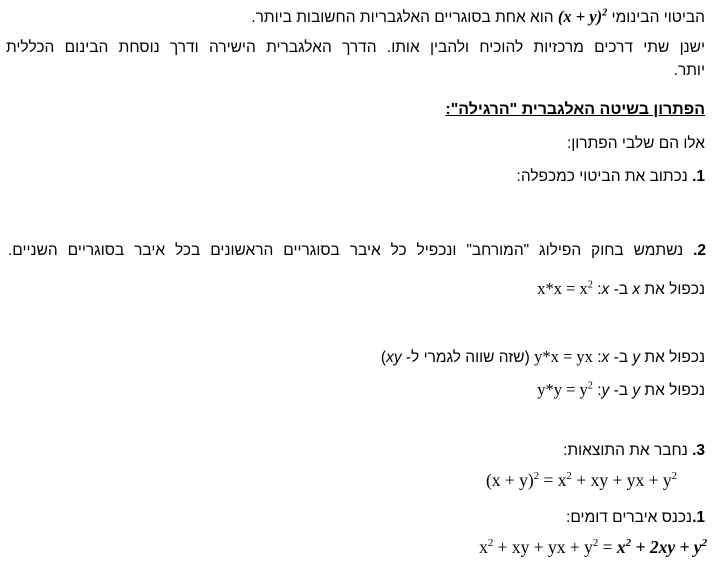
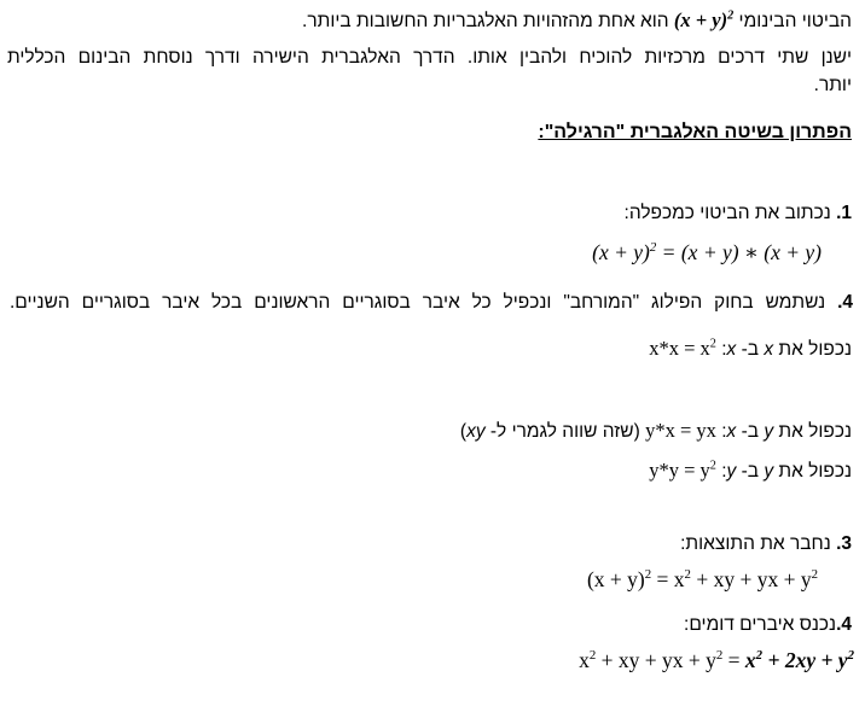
- הביטוי הבינומי (x + y)2 הוא אחת בסוגריים האלגבריות החשובות ביותר.
+ הביטוי הבינומי (x + y)2 הוא אחת מהזהויות האלגבריות החשובות ביותר.
  ישנן שתי דרכים מרכזיות להוכיח ולהבין אותו. הדרך האלגברית הישירה ודרך נוסחת הבינום הכללית
  יותר.
  הפתרון בשיטה האלגברית "הרגילה":
- אלו הם שלבי הפתרון:
  1. נכתוב את הביטוי כמכפלה:
+ (x + y)2 = (x + y) ∗ (x + y)
- 2. נשתמש בחוק הפילוג "המורחב" ונכפיל כל איבר בסוגריים הראשונים בכל איבר בסוגריים השניים.
+ 4. נשתמש בחוק הפילוג "המורחב" ונכפיל כל איבר בסוגריים הראשונים בכל איבר בסוגריים השניים.
  נכפול את x ב- x: x*x = x2
  נכפול את y ב- x: y*x = yx (שזה שווה לגמרי ל- xy)
  נכפול את y ב- y: y*y = y2
  3. נחבר את התוצאות:
  (x + y)2 = x2 + xy + yx + y2
- 1.נכנס איברים דומים:
+ 4.נכנס איברים דומים:
  x2 + xy + yx + y2 = x2 + 2xy + y2
